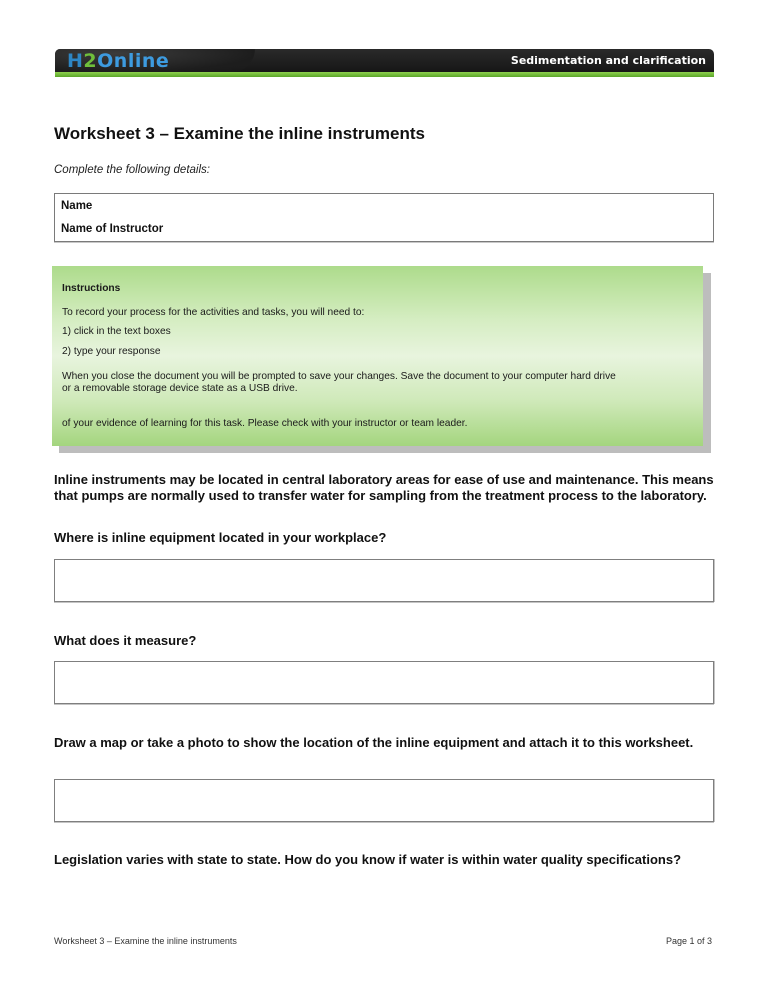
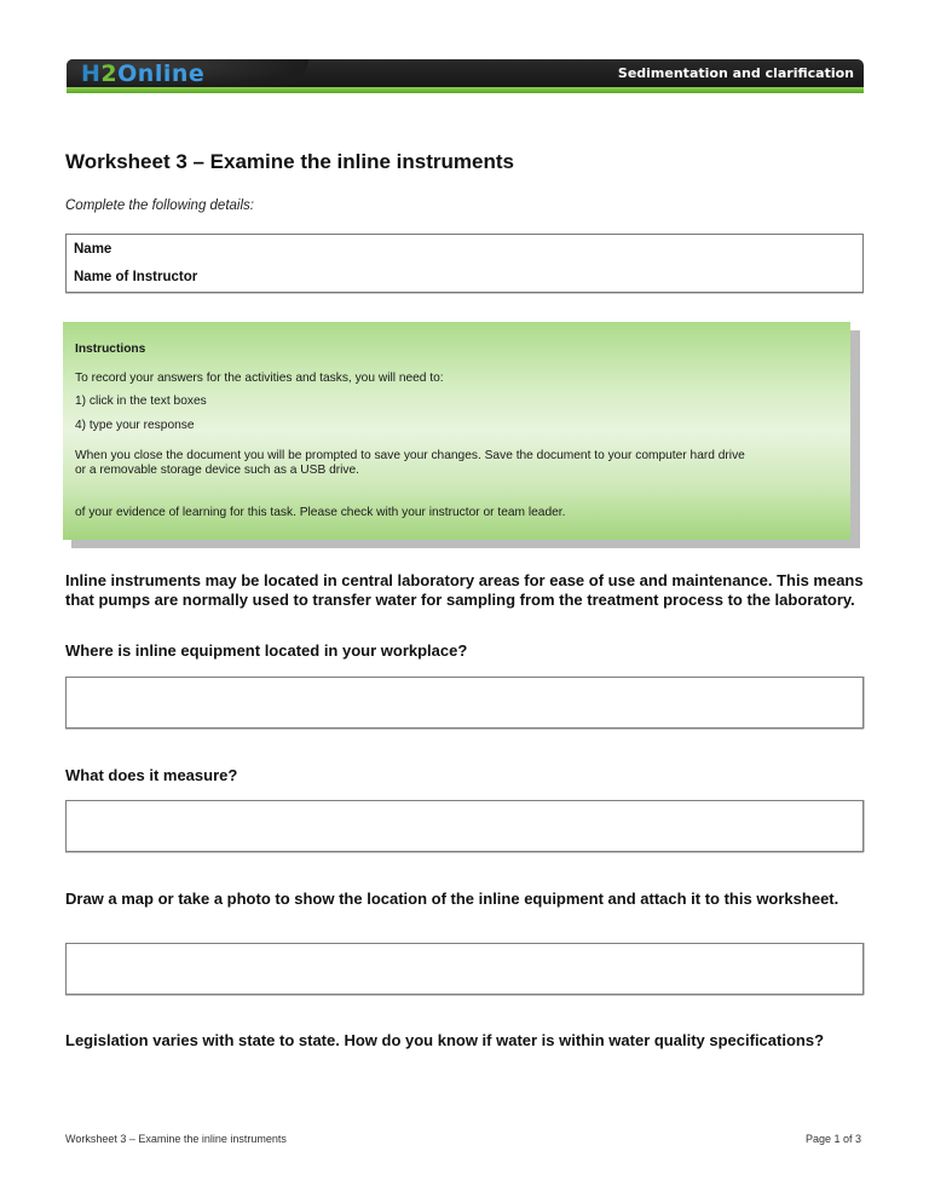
  H2Online
  Sedimentation and clarification
  Worksheet 3 – Examine the inline instruments
  Complete the following details:
  Name
  Name of Instructor
  Instructions
- To record your process for the activities and tasks, you will need to:
+ To record your answers for the activities and tasks, you will need to:
  1) click in the text boxes
- 2) type your response
+ 4) type your response
  When you close the document you will be prompted to save your changes. Save the document to your computer hard drive
- or a removable storage device state as a USB drive.
+ or a removable storage device such as a USB drive.
  of your evidence of learning for this task. Please check with your instructor or team leader.
  Inline instruments may be located in central laboratory areas for ease of use and maintenance. This means that pumps are normally used to transfer water for sampling from the treatment process to the laboratory.
  Where is inline equipment located in your workplace?
  What does it measure?
  Draw a map or take a photo to show the location of the inline equipment and attach it to this worksheet.
  Legislation varies with state to state. How do you know if water is within water quality specifications?
  Worksheet 3 – Examine the inline instruments
  Page 1 of 3
